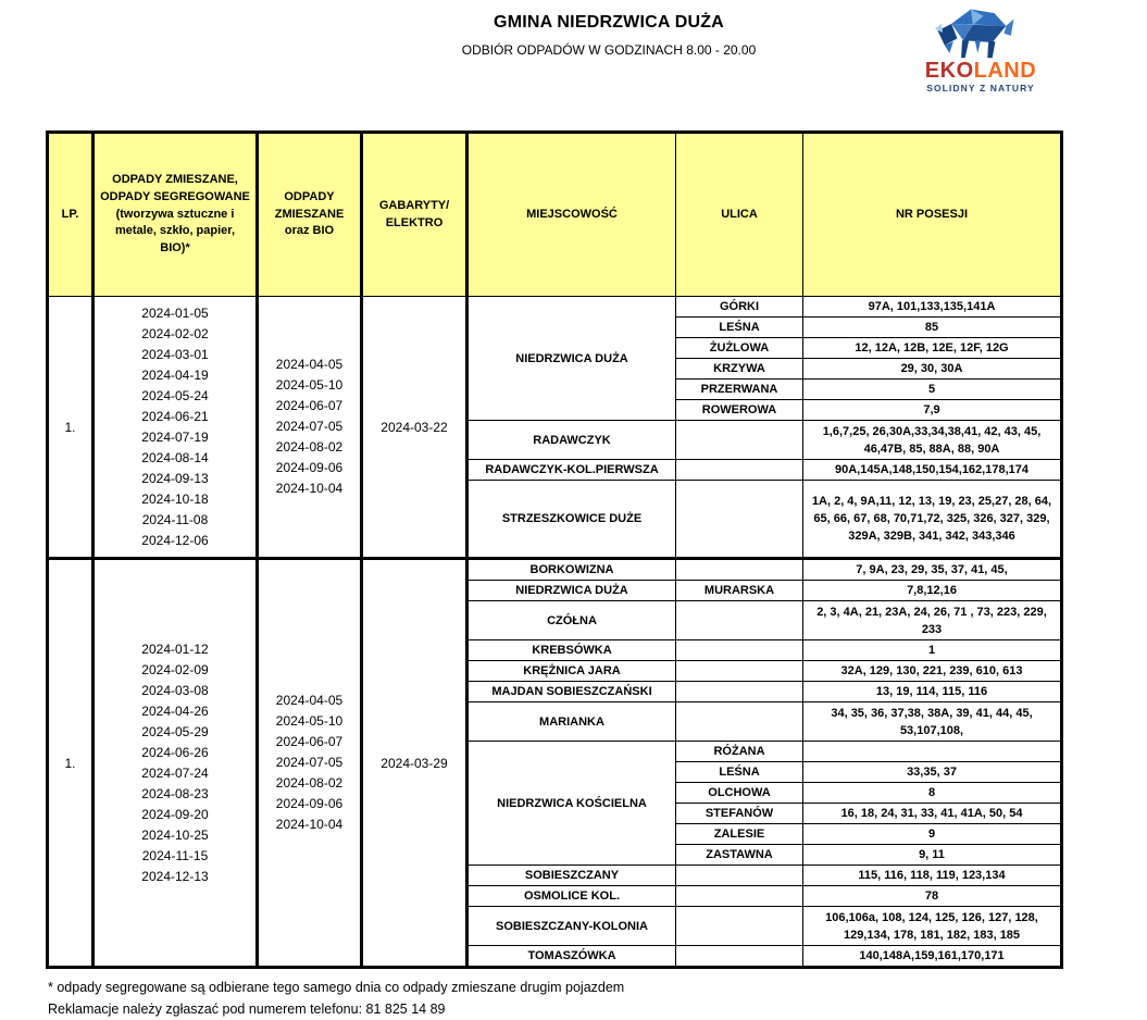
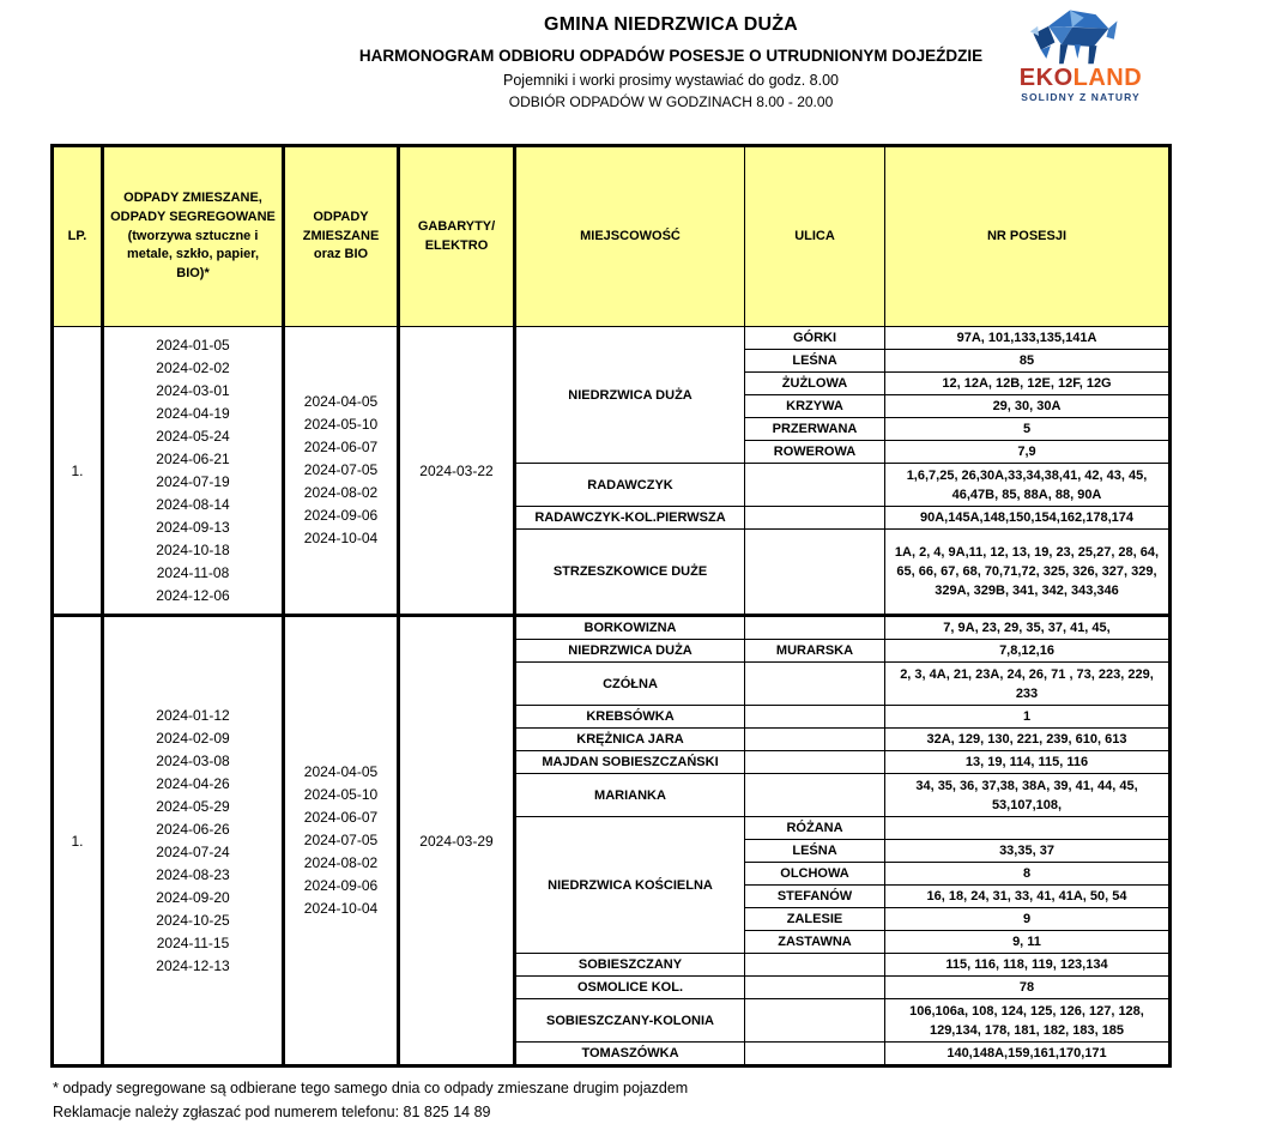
  GMINA NIEDRZWICA DUŻA
+ HARMONOGRAM ODBIORU ODPADÓW POSESJE O UTRUDNIONYM DOJEŹDZIE
+ Pojemniki i worki prosimy wystawiać do godz. 8.00
  ODBIÓR ODPADÓW W GODZINACH 8.00 - 20.00
  EKOLAND
  SOLIDNY Z NATURY
  LP.	ODPADY ZMIESZANE, ODPADY SEGREGOWANE (tworzywa sztuczne i metale, szkło, papier, BIO)*	ODPADY ZMIESZANE oraz BIO	GABARYTY/ ELEKTRO	MIEJSCOWOŚĆ	ULICA	NR POSESJI
  1.	2024-01-05 2024-02-02 2024-03-01 2024-04-19 2024-05-24 2024-06-21 2024-07-19 2024-08-14 2024-09-13 2024-10-18 2024-11-08 2024-12-06	2024-04-05 2024-05-10 2024-06-07 2024-07-05 2024-08-02 2024-09-06 2024-10-04	2024-03-22	NIEDRZWICA DUŻA	GÓRKI	97A, 101,133,135,141A
  LEŚNA	85
  ŻUŻLOWA	12, 12A, 12B, 12E, 12F, 12G
  KRZYWA	29, 30, 30A
  PRZERWANA	5
  ROWEROWA	7,9
  RADAWCZYK		1,6,7,25, 26,30A,33,34,38,41, 42, 43, 45, 46,47B, 85, 88A, 88, 90A
  RADAWCZYK-KOL.PIERWSZA		90A,145A,148,150,154,162,178,174
  STRZESZKOWICE DUŻE		1A, 2, 4, 9A,11, 12, 13, 19, 23, 25,27, 28, 64, 65, 66, 67, 68, 70,71,72, 325, 326, 327, 329, 329A, 329B, 341, 342, 343,346
  1.	2024-01-12 2024-02-09 2024-03-08 2024-04-26 2024-05-29 2024-06-26 2024-07-24 2024-08-23 2024-09-20 2024-10-25 2024-11-15 2024-12-13	2024-04-05 2024-05-10 2024-06-07 2024-07-05 2024-08-02 2024-09-06 2024-10-04	2024-03-29	BORKOWIZNA		7, 9A, 23, 29, 35, 37, 41, 45,
  NIEDRZWICA DUŻA	MURARSKA	7,8,12,16
  CZÓŁNA		2, 3, 4A, 21, 23A, 24, 26, 71 , 73, 223, 229, 233
  KREBSÓWKA		1
  KRĘŻNICA JARA		32A, 129, 130, 221, 239, 610, 613
  MAJDAN SOBIESZCZAŃSKI		13, 19, 114, 115, 116
  MARIANKA		34, 35, 36, 37,38, 38A, 39, 41, 44, 45, 53,107,108,
  NIEDRZWICA KOŚCIELNA	RÓŻANA
  LEŚNA	33,35, 37
  OLCHOWA	8
  STEFANÓW	16, 18, 24, 31, 33, 41, 41A, 50, 54
  ZALESIE	9
  ZASTAWNA	9, 11
  SOBIESZCZANY		115, 116, 118, 119, 123,134
  OSMOLICE KOL.		78
  SOBIESZCZANY-KOLONIA		106,106a, 108, 124, 125, 126, 127, 128, 129,134, 178, 181, 182, 183, 185
  TOMASZÓWKA		140,148A,159,161,170,171
  * odpady segregowane są odbierane tego samego dnia co odpady zmieszane drugim pojazdem
  Reklamacje należy zgłaszać pod numerem telefonu: 81 825 14 89
